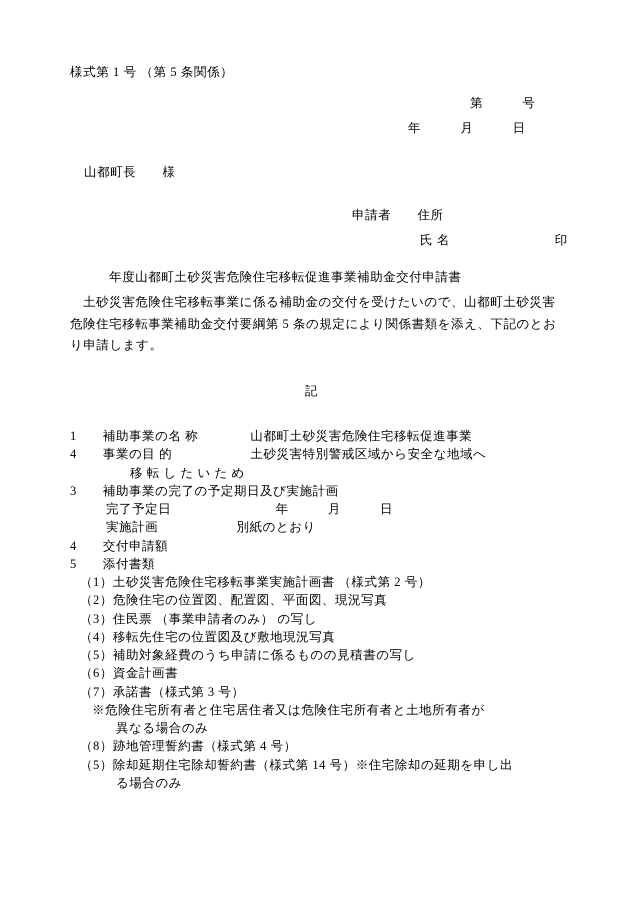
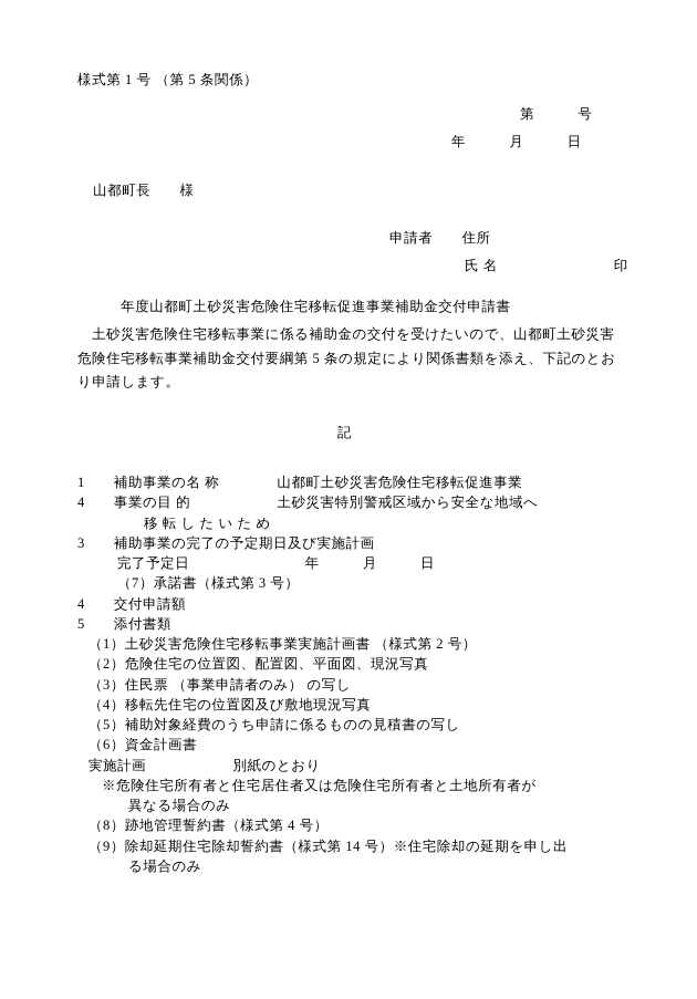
  様式第 1 号 （第 5 条関係）
  第 号
  年 月 日
  山都町長 様
  申請者 住所
  氏 名 印
  年度山都町土砂災害危険住宅移転促進事業補助金交付申請書
  土砂災害危険住宅移転事業に係る補助金の交付を受けたいので、山都町土砂災害危険住宅移転事業補助金交付要綱第 5 条の規定により関係書類を添え、下記のとおり申請します。
  記
  1 補助事業の名 称 山都町土砂災害危険住宅移転促進事業
  4 事業の目 的 土砂災害特別警戒区域から安全な地域へ
  移 転 し た い た め
  3 補助事業の完了の予定期日及び実施計画
  完了予定日 年 月 日
- 実施計画 別紙のとおり
+ （7）承諾書（様式第 3 号）
  4 交付申請額
  5 添付書類
  （1）土砂災害危険住宅移転事業実施計画書 （様式第 2 号）
  （2）危険住宅の位置図、配置図、平面図、現況写真
  （3）住民票 （事業申請者のみ） の写し
  （4）移転先住宅の位置図及び敷地現況写真
  （5）補助対象経費のうち申請に係るものの見積書の写し
  （6）資金計画書
- （7）承諾書（様式第 3 号）
+ 実施計画 別紙のとおり
  ※危険住宅所有者と住宅居住者又は危険住宅所有者と土地所有者が
  異なる場合のみ
  （8）跡地管理誓約書（様式第 4 号）
- （5）除却延期住宅除却誓約書（様式第 14 号）※住宅除却の延期を申し出
+ （9）除却延期住宅除却誓約書（様式第 14 号）※住宅除却の延期を申し出
  る場合のみ
